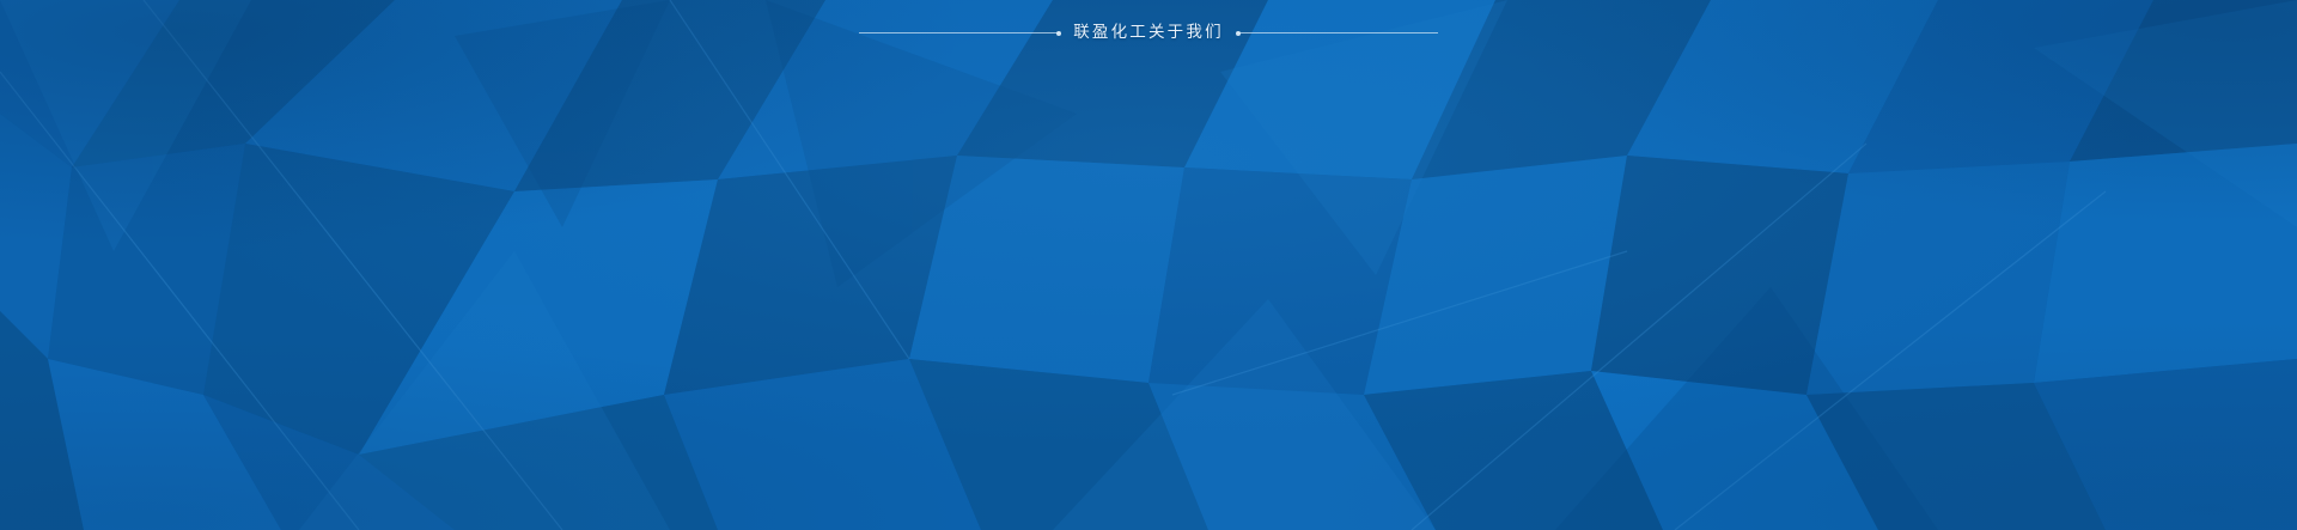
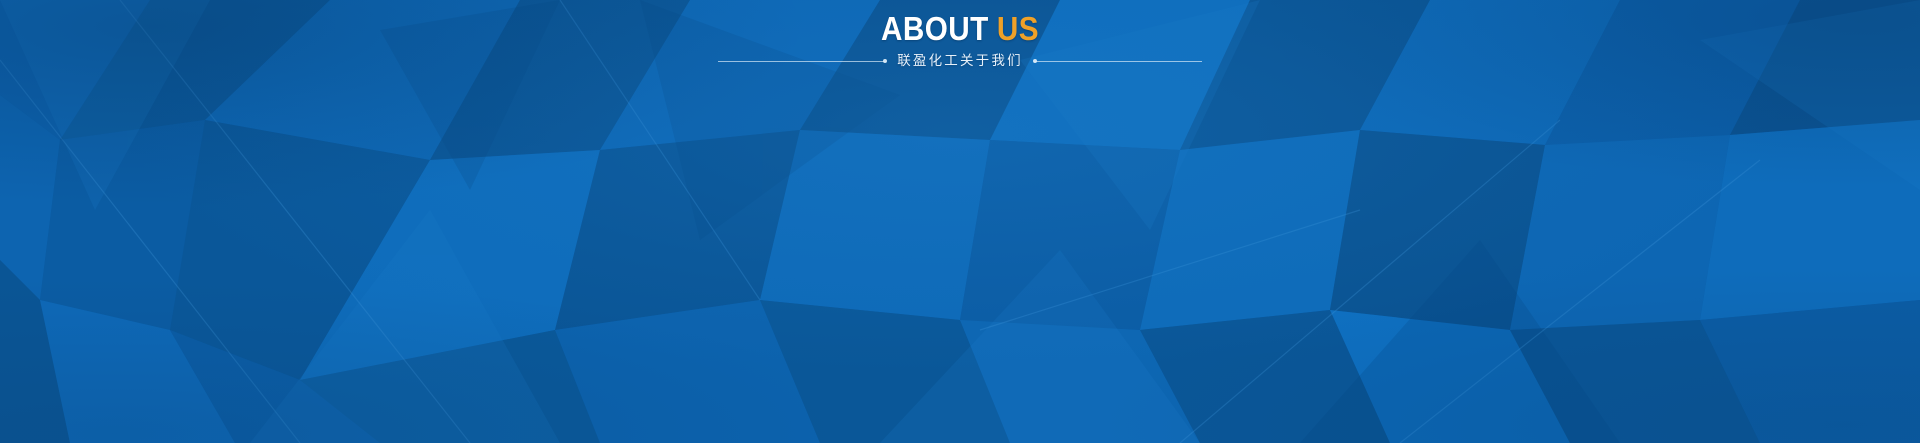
+ ABOUT US
  联盈化工关于我们
